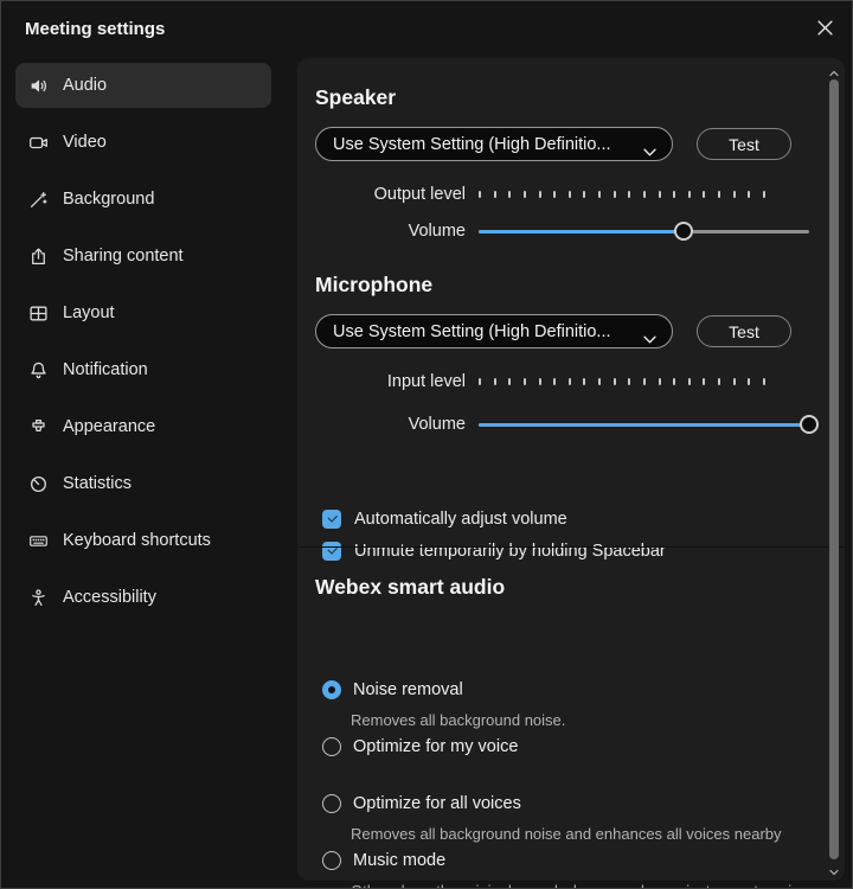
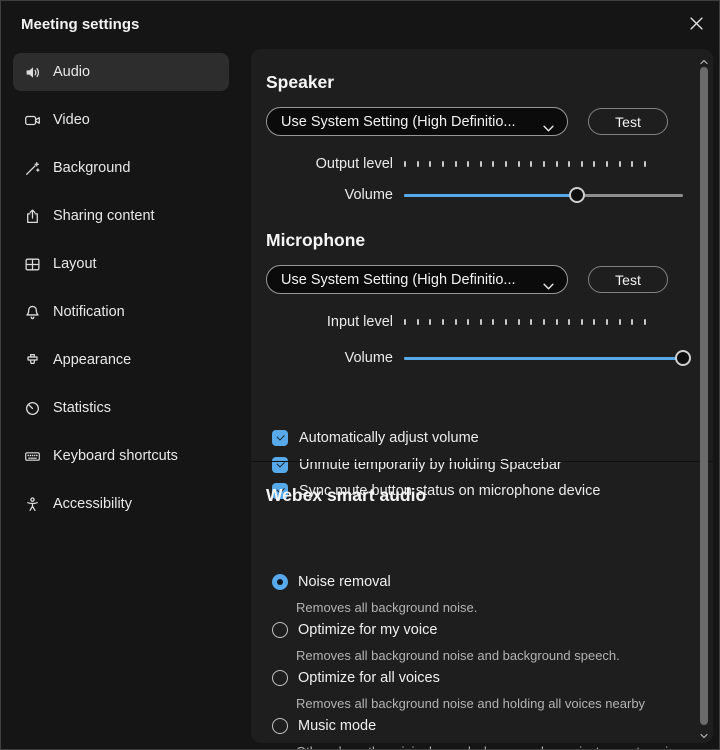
  Meeting settings
  Audio
  Video
  Background
  Sharing content
  Layout
  Notification
  Appearance
  Statistics
  Keyboard shortcuts
  Accessibility
  Speaker
  Use System Setting (High Definitio...
  Test
  Output level
  Volume
  Microphone
  Use System Setting (High Definitio...
  Test
  Input level
  Volume
  Automatically adjust volume
  Unmute temporarily by holding Spacebar
+ Sync mute button status on microphone device
  Webex smart audio
  Noise removal
  Removes all background noise.
  Optimize for my voice
+ Removes all background noise and background speech.
  Optimize for all voices
- Removes all background noise and enhances all voices nearby
+ Removes all background noise and holding all voices nearby
  Music mode
